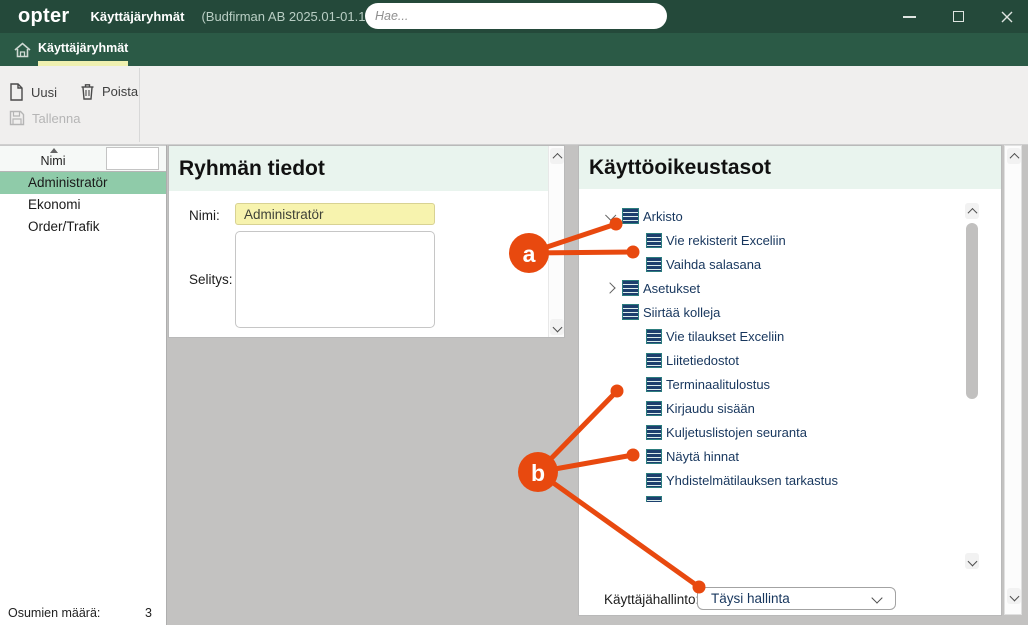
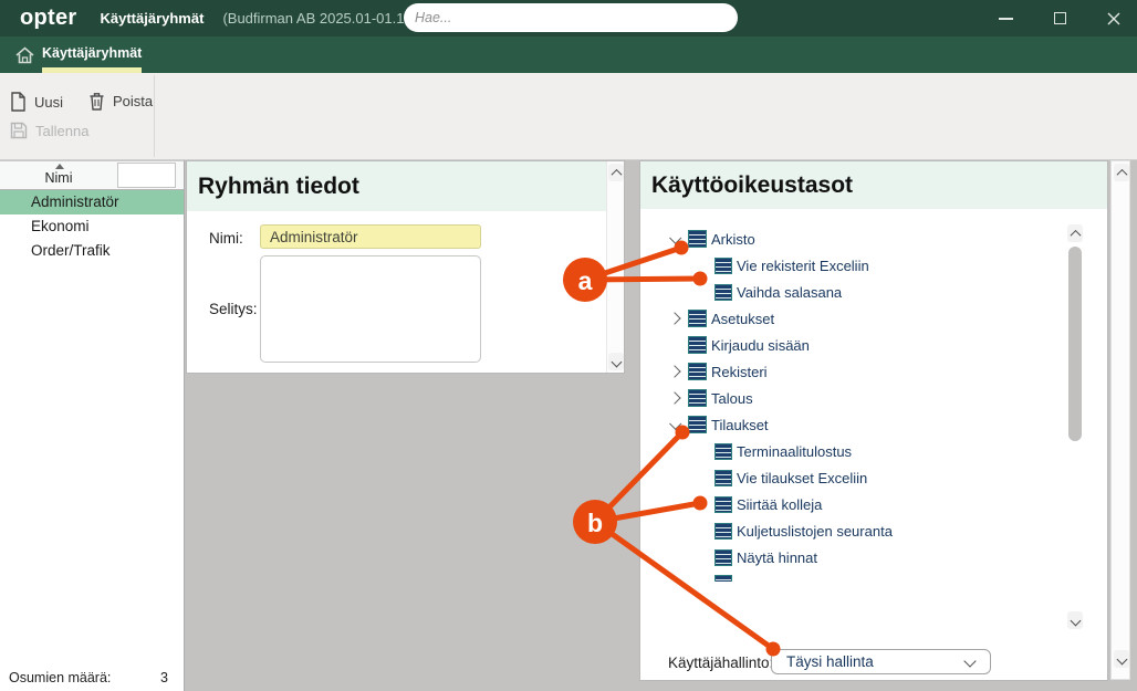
  opter
  Käyttäjäryhmät
  (Budfirman AB 2025.01-01.1
  Hae...
  Käyttäjäryhmät
  Uusi
  Poista
  Tallenna
  Nimi
  Administratör
  Ekonomi
  Order/Trafik
  Osumien määrä:
  3
  Ryhmän tiedot
  Nimi:
  Administratör
  Selitys:
  Käyttöoikeustasot
  Arkisto
  Vie rekisterit Exceliin
  Vaihda salasana
  Asetukset
- Siirtää kolleja
+ Kirjaudu sisään
+ Rekisteri
+ Talous
+ Tilaukset
- Vie tilaukset Exceliin
+ Terminaalitulostus
- Liitetiedostot
- Terminaalitulostus
+ Vie tilaukset Exceliin
- Kirjaudu sisään
+ Siirtää kolleja
  Kuljetuslistojen seuranta
  Näytä hinnat
- Yhdistelmätilauksen tarkastus
  Käyttäjähallinto
  Täysi hallinta
  a
  b
